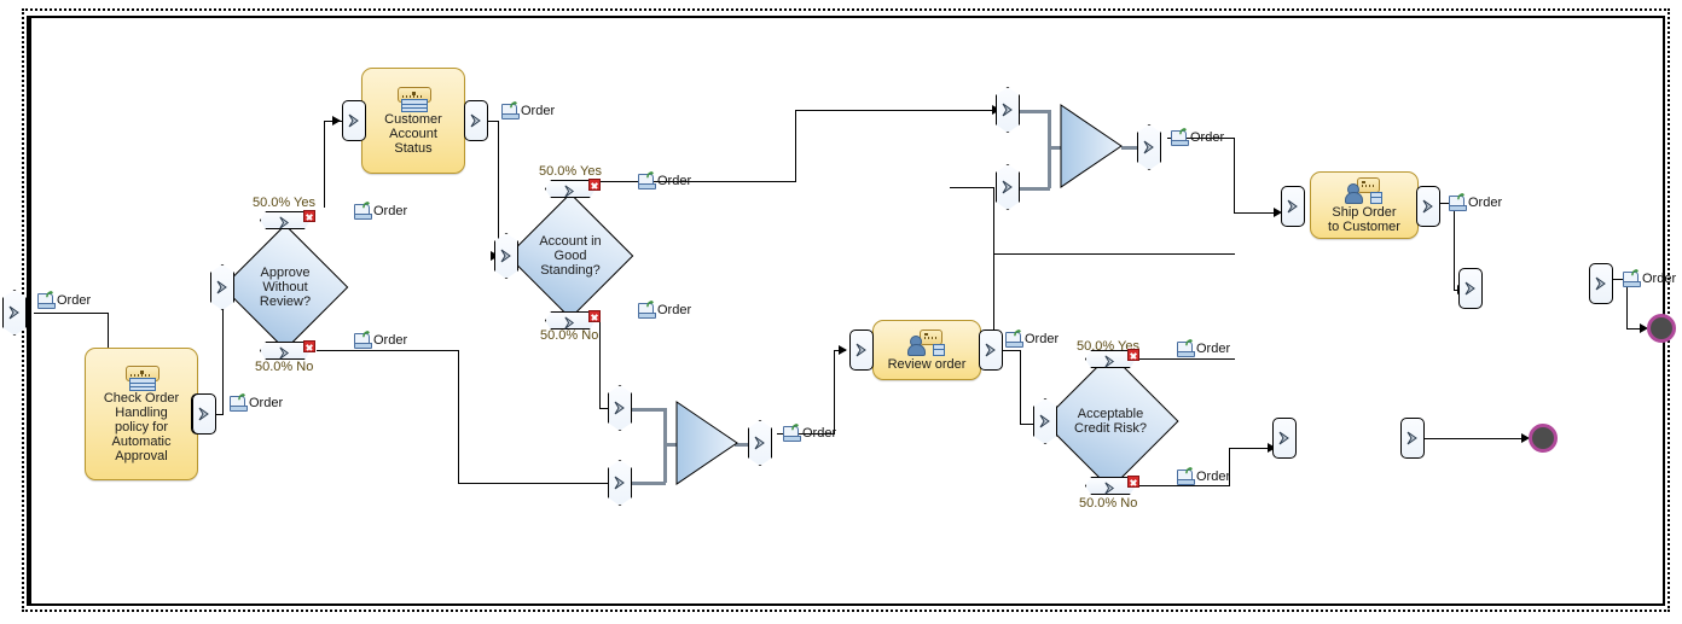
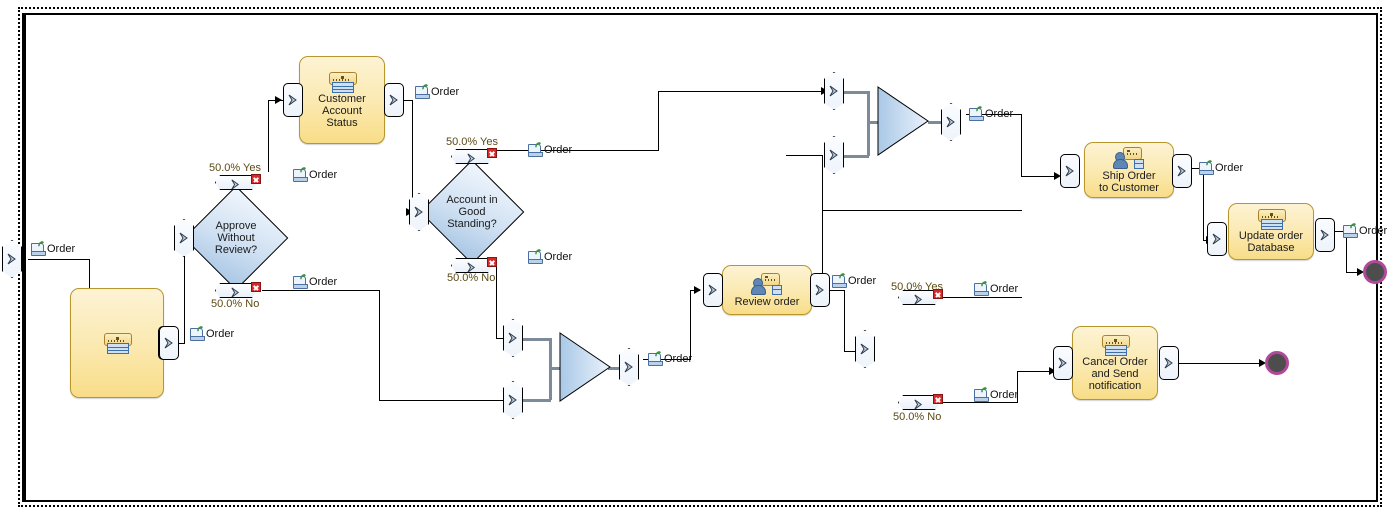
- Check Order
- Handling
- policy for
- Automatic
- Approval
  Customer
  Account
  Status
  Review order
  Ship Order
  to Customer
+ Update order
+ Database
+ Cancel Order
+ and Send
+ notification
  Approve
  Without
  Review?
  50.0% Yes
  50.0% No
  Account in
  Good
  Standing?
  50.0% Yes
  50.0% No
- Acceptable
- Credit Risk?
  50.0% Yes
  50.0% No
  Order
  Order
  Order
  Order
  Order
  Order
  Order
  Order
  Order
  Order
  Order
  Order
  Order
  Order
